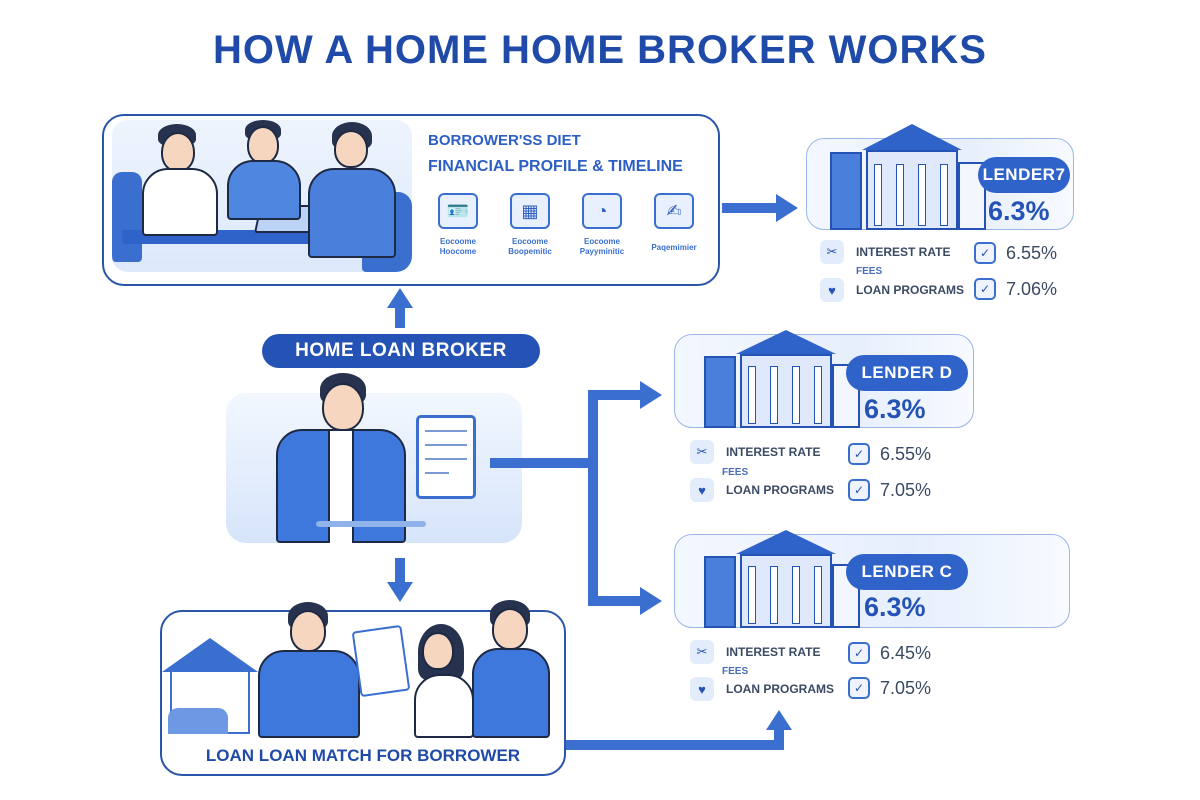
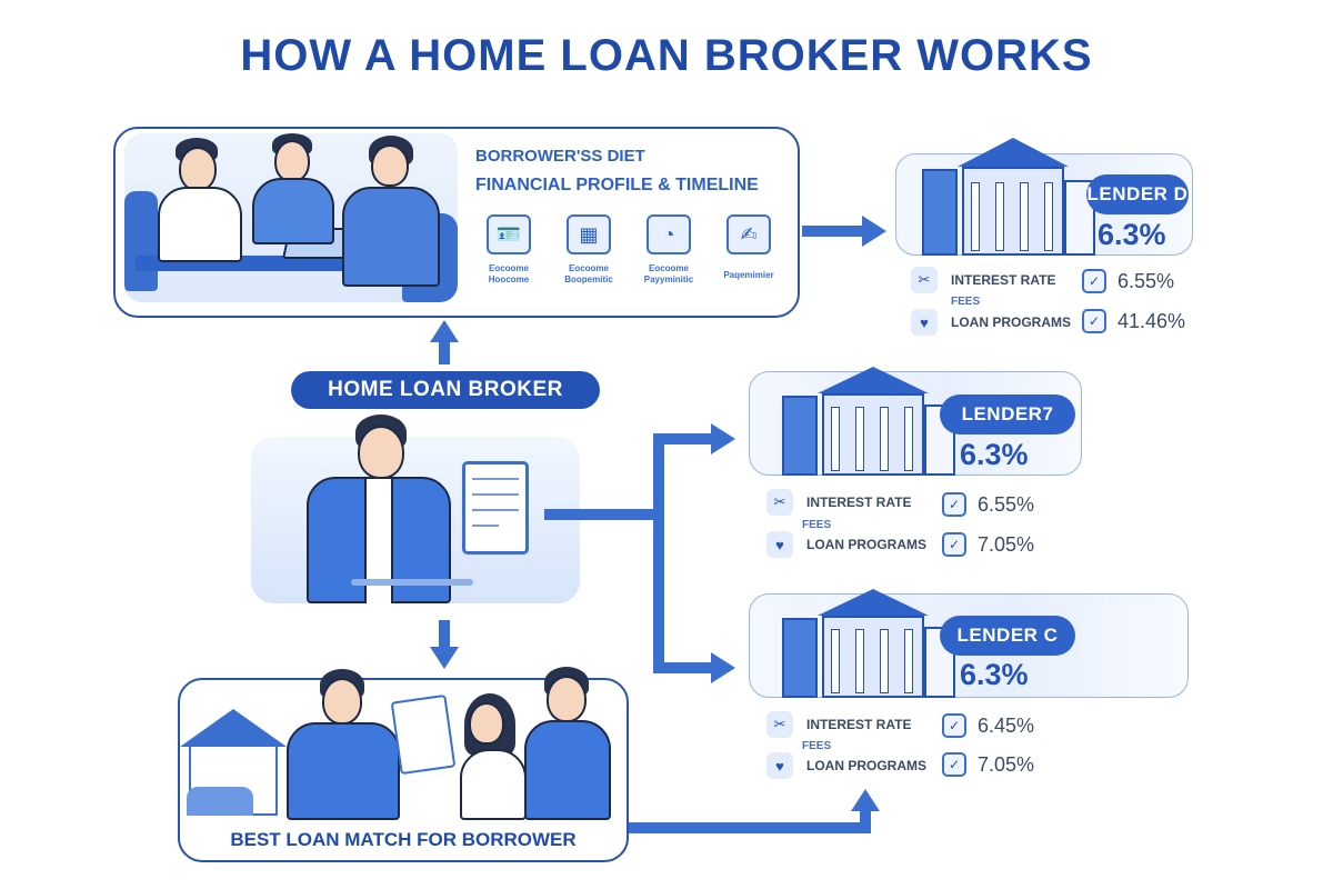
- HOW A HOME HOME BROKER WORKS
+ HOW A HOME LOAN BROKER WORKS
  BORROWER'SS DIET
  FINANCIAL PROFILE & TIMELINE
  🪪
  Eocoome
  Hoocome
  ▦
  Eocoome
  Boopemitic
  ◔
  Eocoome
  Payyminitic
  ✍
  Paqemimier
  HOME LOAN BROKER
- LOAN LOAN MATCH FOR BORROWER
+ BEST LOAN MATCH FOR BORROWER
- LENDER7
+ LENDER D
  6.3%
  ✂
  INTEREST RATE
  FEES
  ♥
  LOAN PROGRAMS
  ✓
  6.55%
  ✓
- 7.06%
+ 41.46%
- LENDER D
+ LENDER7
  6.3%
  ✂
  INTEREST RATE
  FEES
  ♥
  LOAN PROGRAMS
  ✓
  6.55%
  ✓
  7.05%
  LENDER C
  6.3%
  ✂
  INTEREST RATE
  FEES
  ♥
  LOAN PROGRAMS
  ✓
  6.45%
  ✓
  7.05%
